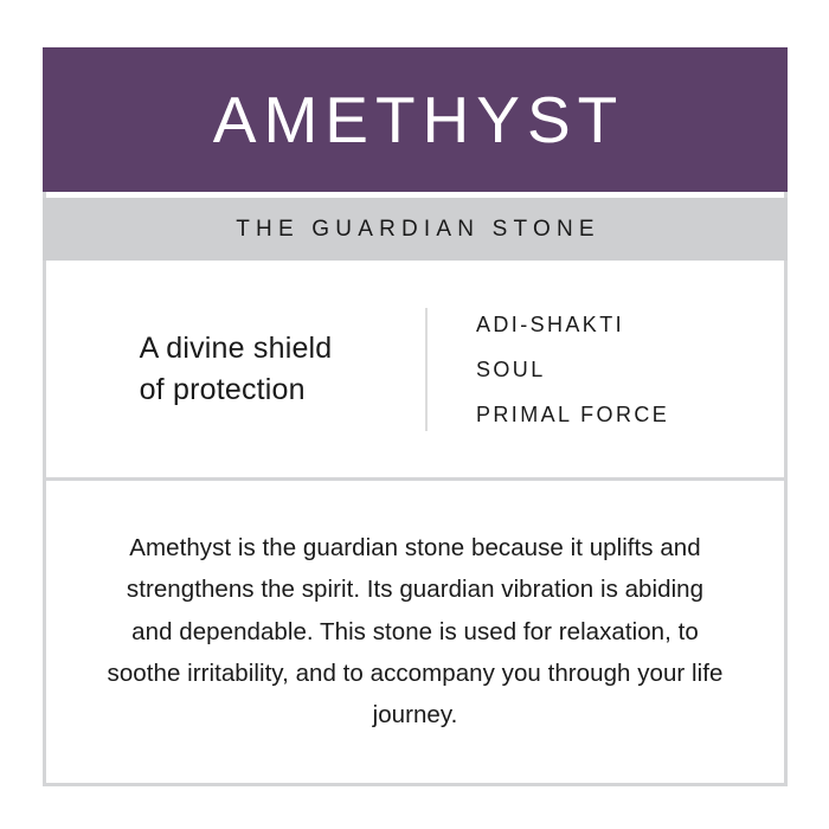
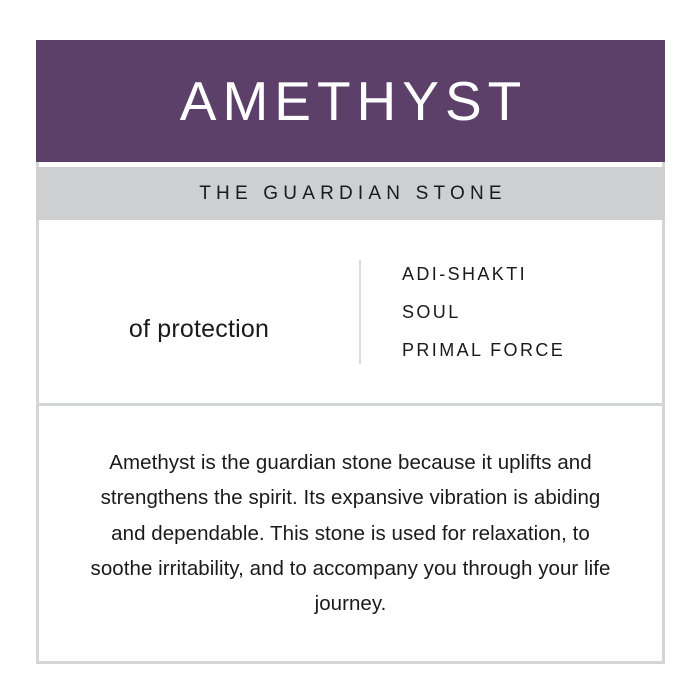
  AMETHYST
  THE GUARDIAN STONE
- A divine shield
  of protection
  ADI-SHAKTI
  SOUL
  PRIMAL FORCE
- Amethyst is the guardian stone because it uplifts and strengthens the spirit. Its guardian vibration is abiding and dependable. This stone is used for relaxation, to soothe irritability, and to accompany you through your life journey.
+ Amethyst is the guardian stone because it uplifts and strengthens the spirit. Its expansive vibration is abiding and dependable. This stone is used for relaxation, to soothe irritability, and to accompany you through your life journey.
